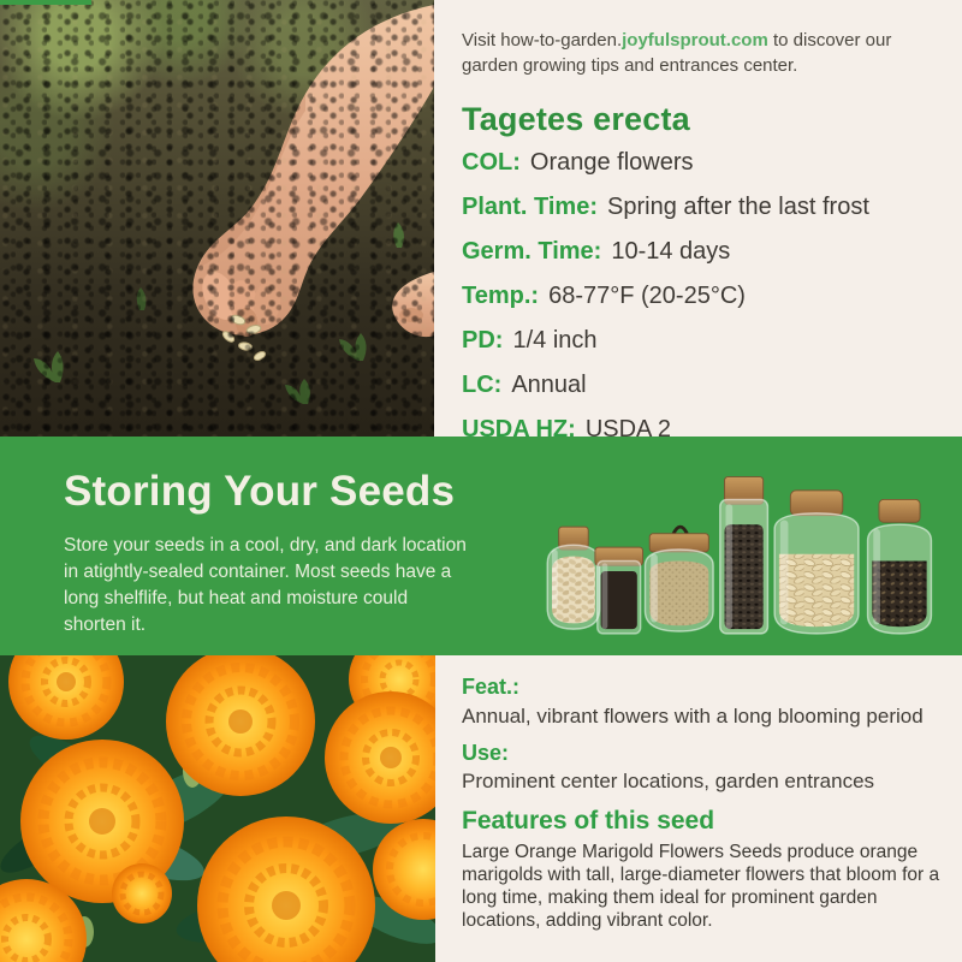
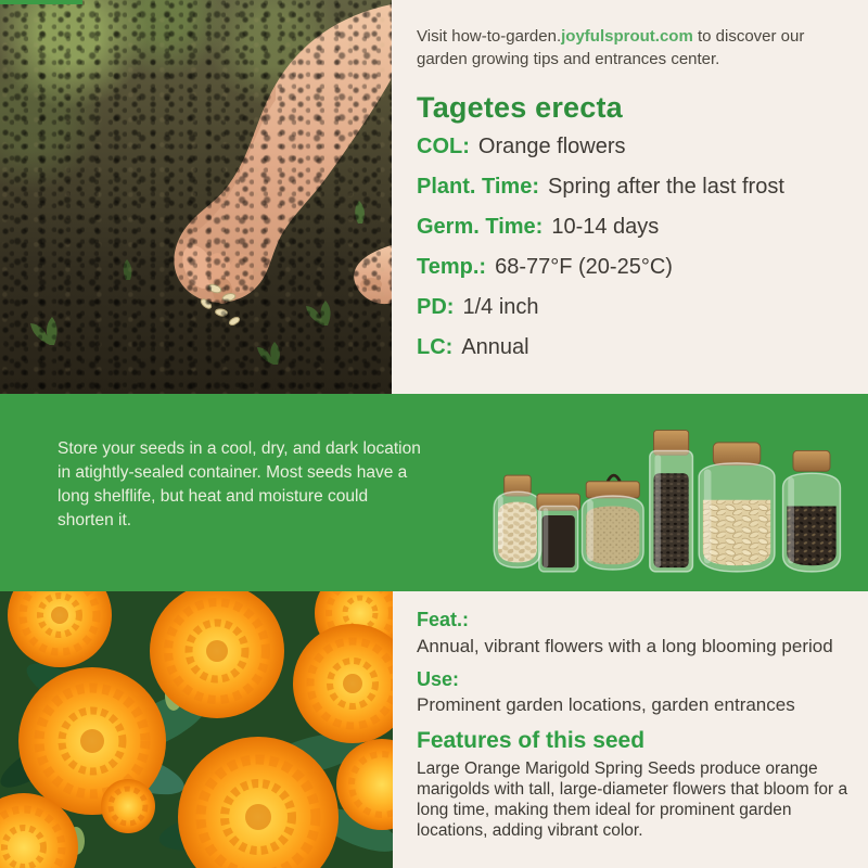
  Visit how-to-garden.joyfulsprout.com to discover our garden growing tips and entrances center.
  Tagetes erecta
  COL: Orange flowers
  Plant. Time: Spring after the last frost
  Germ. Time: 10-14 days
  Temp.: 68-77°F (20-25°C)
  PD: 1/4 inch
  LC: Annual
- USDA HZ: USDA 2
- Storing Your Seeds
  Store your seeds in a cool, dry, and dark location in atightly-sealed container. Most seeds have a long shelflife, but heat and moisture could shorten it.
  Feat.:
  Annual, vibrant flowers with a long blooming period
  Use:
- Prominent center locations, garden entrances
+ Prominent garden locations, garden entrances
  Features of this seed
- Large Orange Marigold Flowers Seeds produce orange marigolds with tall, large-diameter flowers that bloom for a long time, making them ideal for prominent garden locations, adding vibrant color.
+ Large Orange Marigold Spring Seeds produce orange marigolds with tall, large-diameter flowers that bloom for a long time, making them ideal for prominent garden locations, adding vibrant color.
